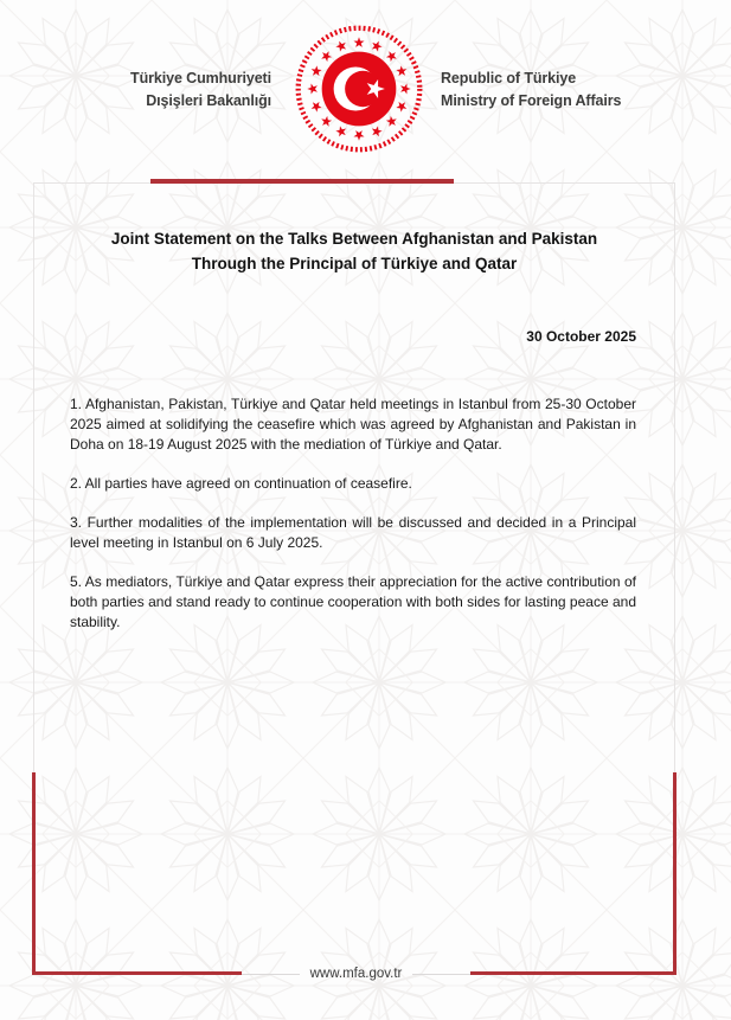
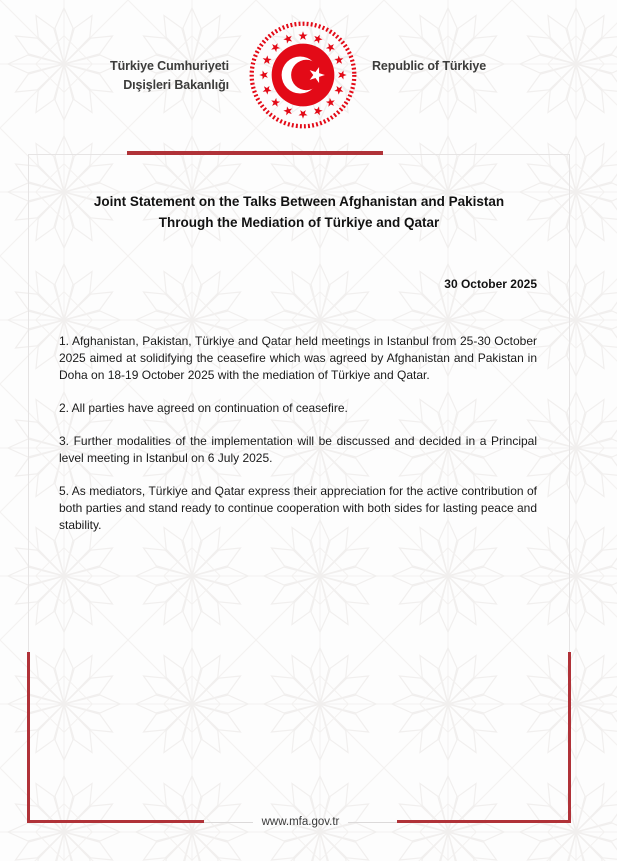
  Türkiye Cumhuriyeti
  Dışişleri Bakanlığı
  Republic of Türkiye
- Ministry of Foreign Affairs
  Joint Statement on the Talks Between Afghanistan and Pakistan
- Through the Principal of Türkiye and Qatar
+ Through the Mediation of Türkiye and Qatar
  30 October 2025
- 1. Afghanistan, Pakistan, Türkiye and Qatar held meetings in Istanbul from 25-30 October 2025 aimed at solidifying the ceasefire which was agreed by Afghanistan and Pakistan in Doha on 18-19 August 2025 with the mediation of Türkiye and Qatar.
+ 1. Afghanistan, Pakistan, Türkiye and Qatar held meetings in Istanbul from 25-30 October 2025 aimed at solidifying the ceasefire which was agreed by Afghanistan and Pakistan in Doha on 18-19 October 2025 with the mediation of Türkiye and Qatar.
  2. All parties have agreed on continuation of ceasefire.
  3. Further modalities of the implementation will be discussed and decided in a Principal level meeting in Istanbul on 6 July 2025.
  5. As mediators, Türkiye and Qatar express their appreciation for the active contribution of both parties and stand ready to continue cooperation with both sides for lasting peace and stability.
  www.mfa.gov.tr
